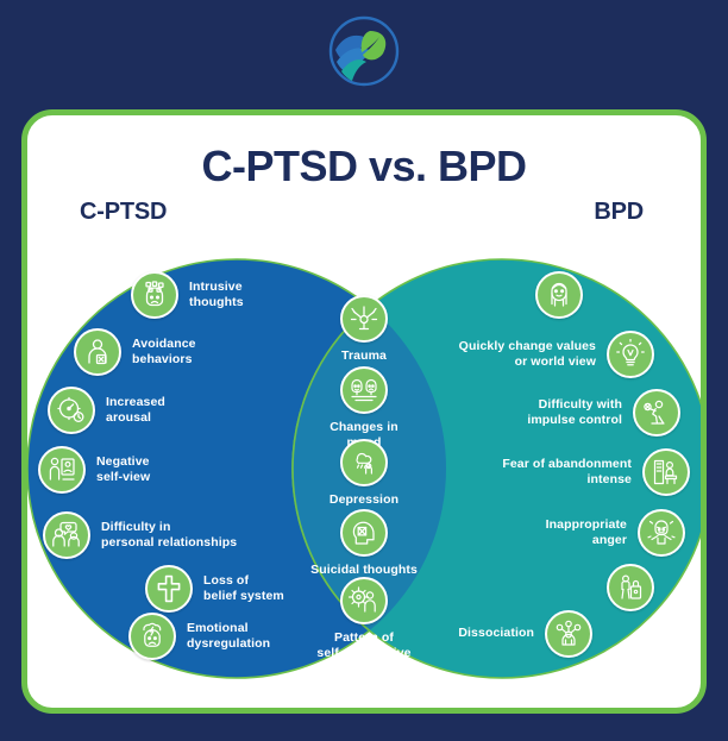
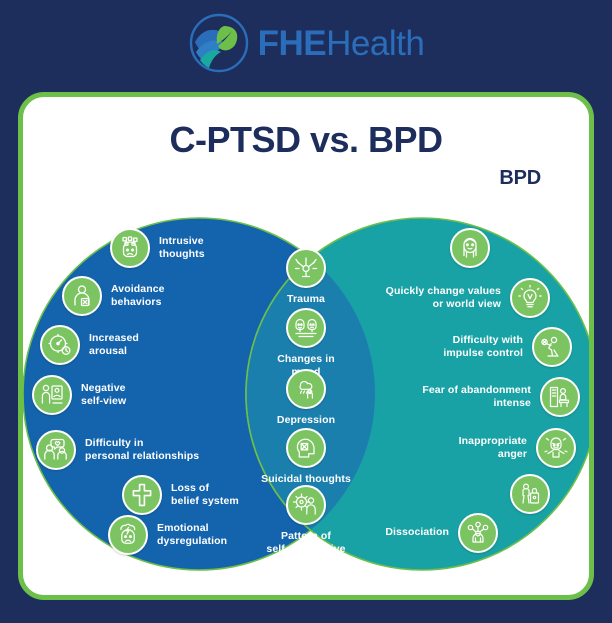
+ FHEHealth
  C-PTSD vs. BPD
- C-PTSD
  BPD
  Intrusive
  thoughts
  Avoidance
  behaviors
  Increased
  arousal
  Negative
  self-view
  Difficulty in
  personal relationships
  Loss of
  belief system
  Emotional
  dysregulation
  Trauma
  Depression
  Suicidal thoughts
  Pattern of
  self-destructive
  Quickly change values
  or world view
  Difficulty with
  impulse control
  Fear of abandonment
  intense
  Inappropriate
  anger
  Dissociation
